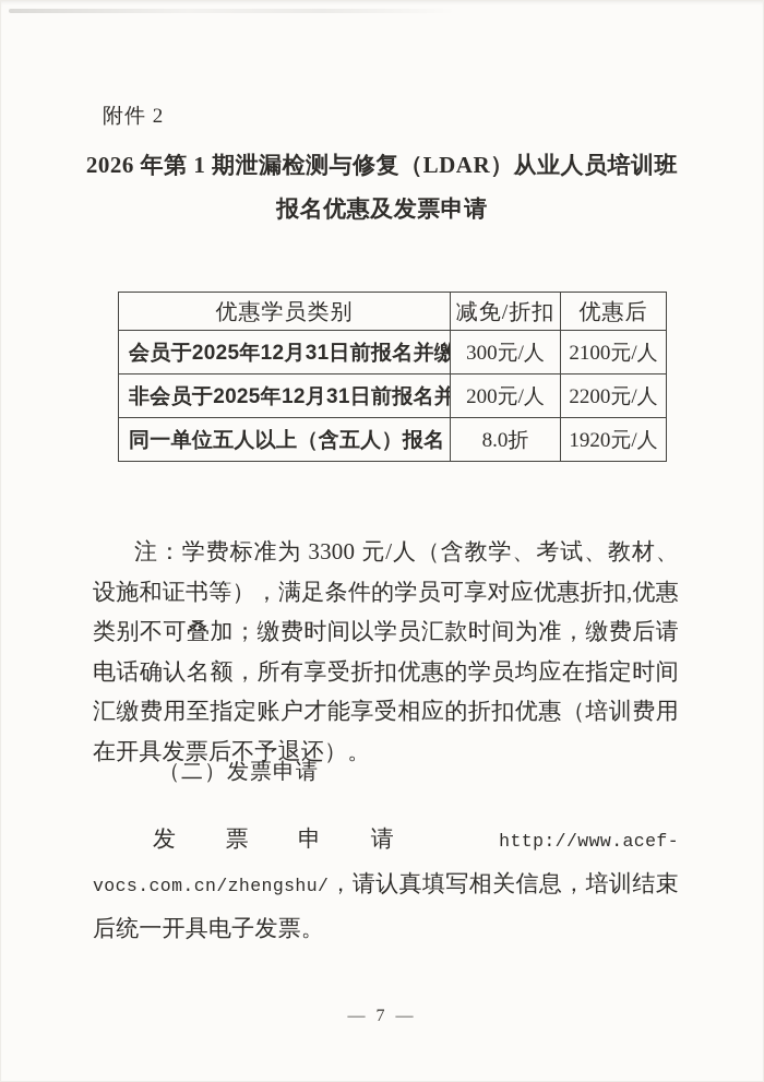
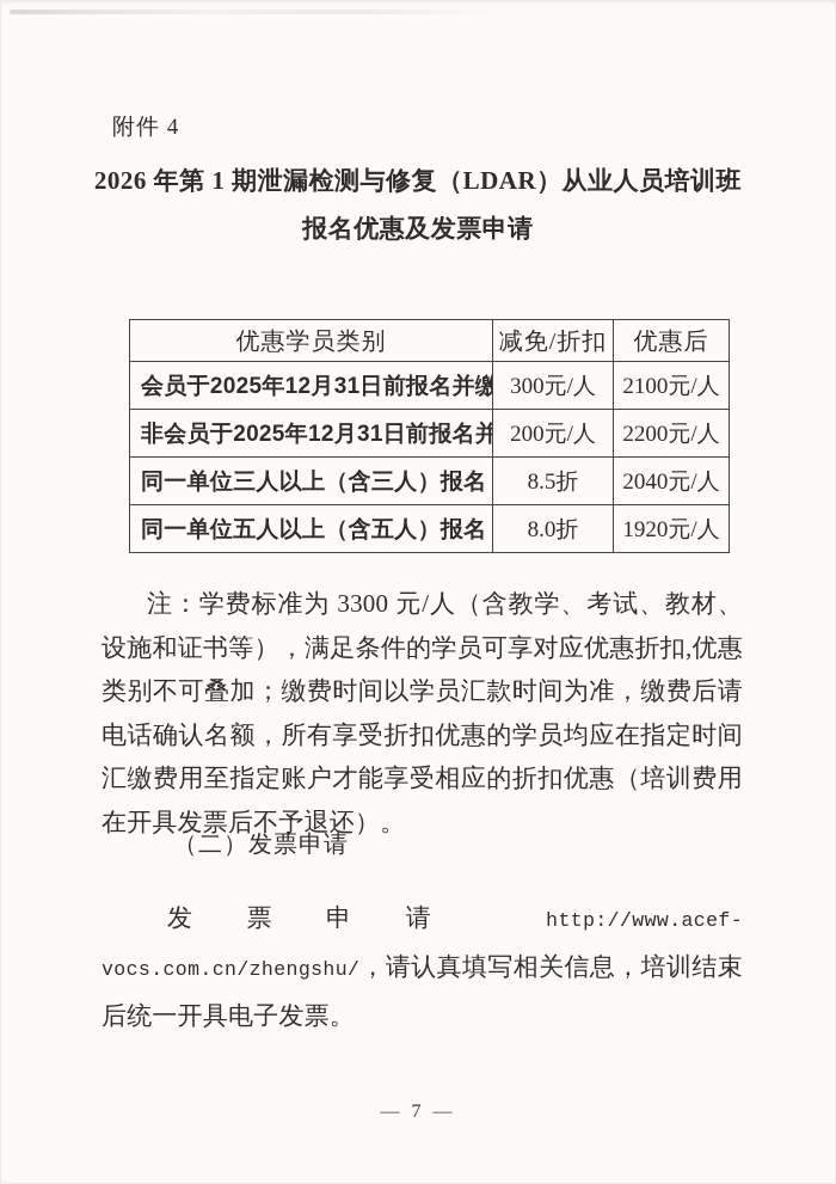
- 附件 2
+ 附件 4
  2026 年第 1 期泄漏检测与修复（LDAR）从业人员培训班
  报名优惠及发票申请
  优惠学员类别	减免/折扣	优惠后
  会员于2025年12月31日前报名并缴	300元/人	2100元/人
  非会员于2025年12月31日前报名并	200元/人	2200元/人
+ 同一单位三人以上（含三人）报名	8.5折	2040元/人
  同一单位五人以上（含五人）报名	8.0折	1920元/人
  注：学费标准为 3300 元/人（含教学、考试、教材、设施和证书等），满足条件的学员可享对应优惠折扣,优惠类别不可叠加；缴费时间以学员汇款时间为准，缴费后请电话确认名额，所有享受折扣优惠的学员均应在指定时间汇缴费用至指定账户才能享受相应的折扣优惠（培训费用在开具发票后不予退还）。
  （二）发票申请
  发票申请 http://www.acef-vocs.com.cn/zhengshu/，请认真填写相关信息，培训结束后统一开具电子发票。
  — 7 —
